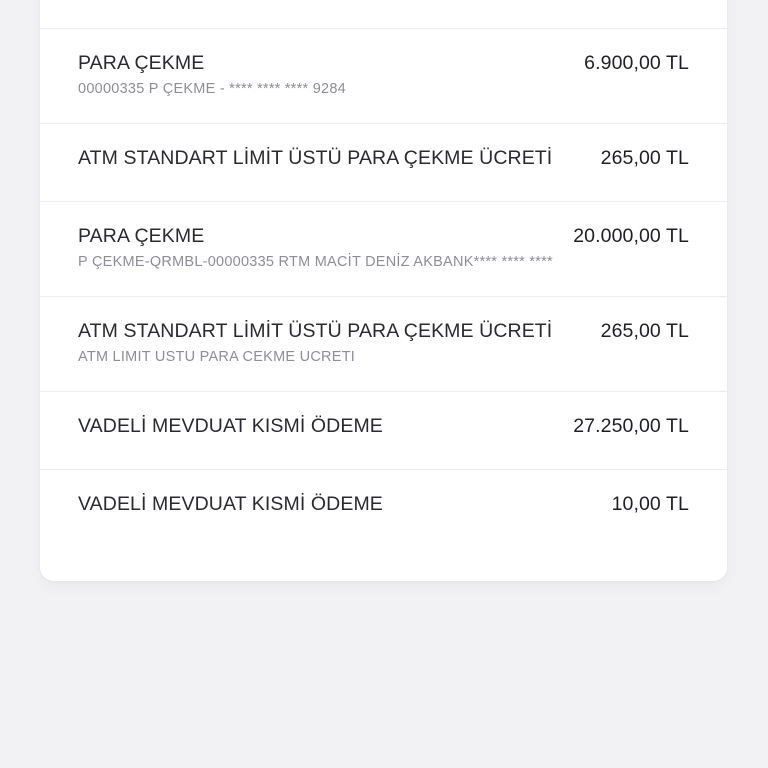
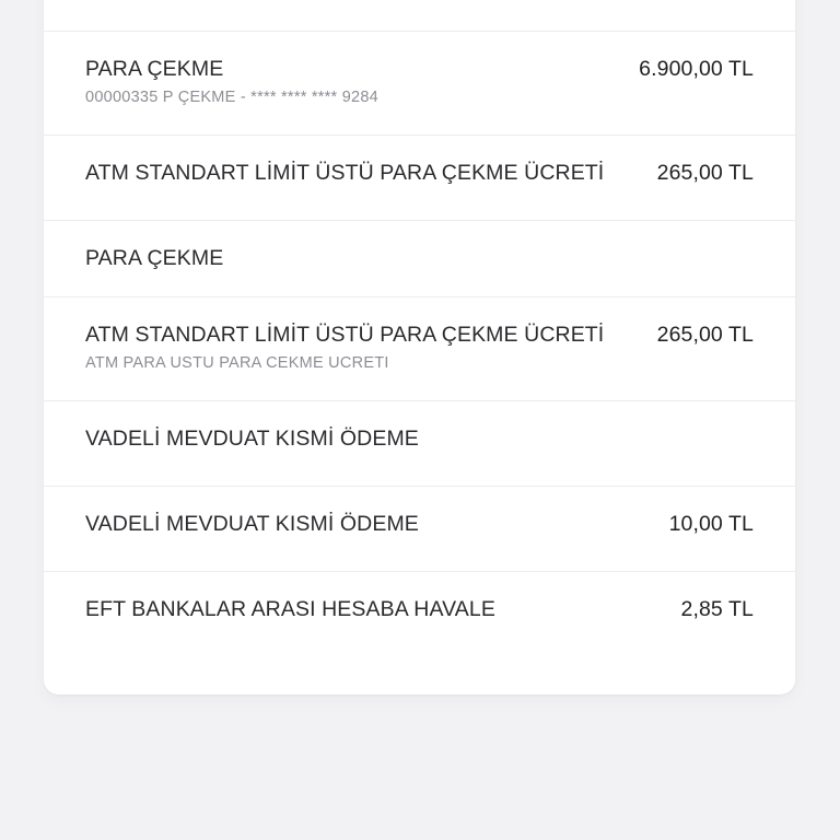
  PARA ÇEKME
  6.900,00 TL
  00000335 P ÇEKME - **** **** **** 9284
  ATM STANDART LİMİT ÜSTÜ PARA ÇEKME ÜCRETİ
  265,00 TL
  PARA ÇEKME
- 20.000,00 TL
- P ÇEKME-QRMBL-00000335 RTM MACİT DENİZ AKBANK**** **** ****
  ATM STANDART LİMİT ÜSTÜ PARA ÇEKME ÜCRETİ
  265,00 TL
- ATM LIMIT USTU PARA CEKME UCRETI
+ ATM PARA USTU PARA CEKME UCRETI
  VADELİ MEVDUAT KISMİ ÖDEME
- 27.250,00 TL
  VADELİ MEVDUAT KISMİ ÖDEME
  10,00 TL
+ EFT BANKALAR ARASI HESABA HAVALE
+ 2,85 TL
